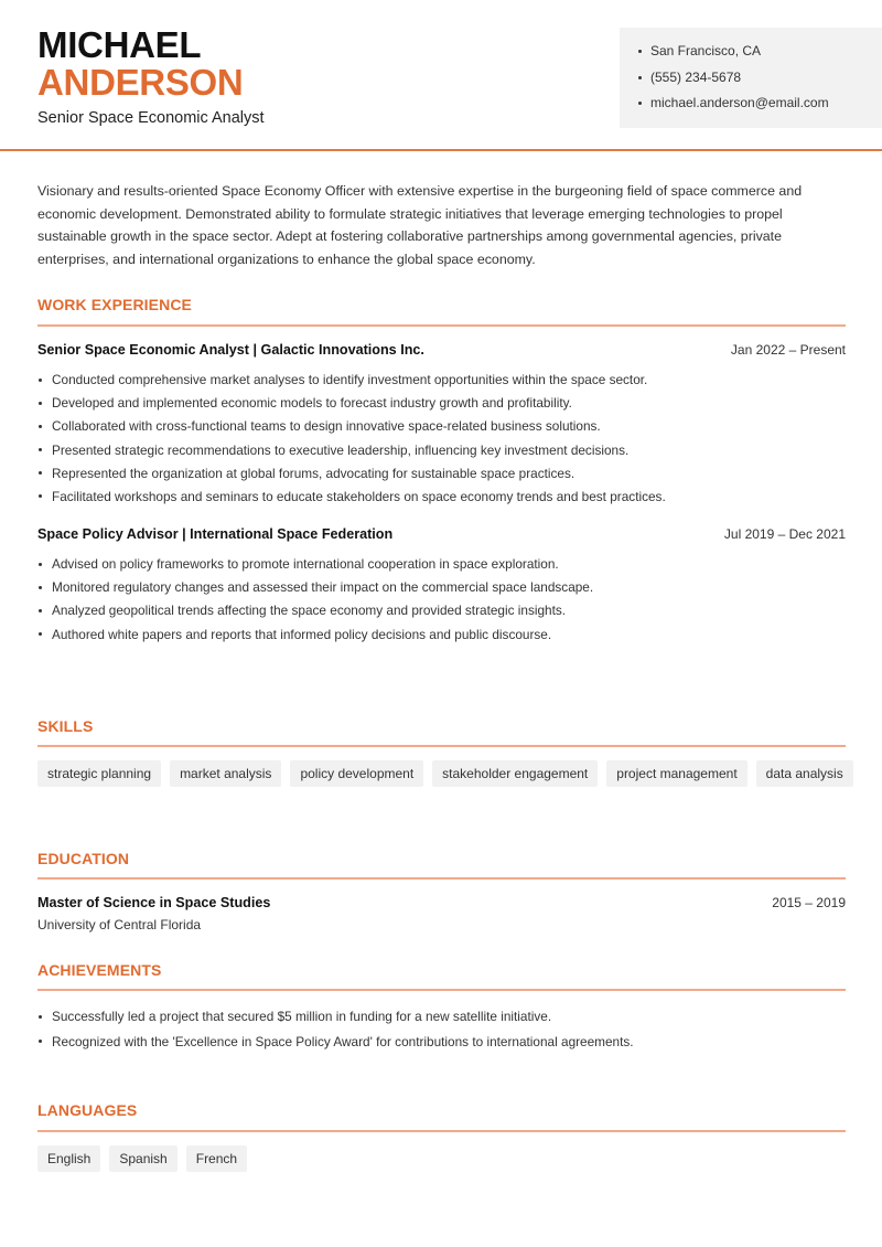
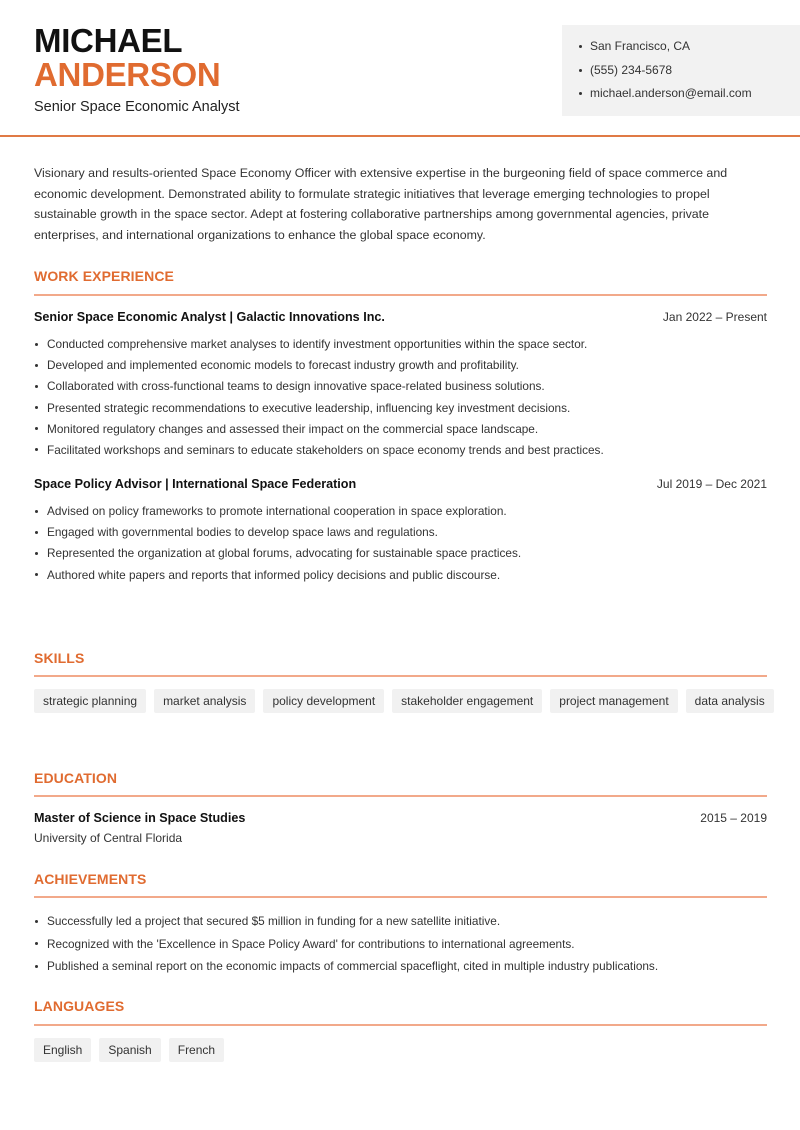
  MICHAEL
  ANDERSON
  Senior Space Economic Analyst
  San Francisco, CA
  (555) 234-5678
  michael.anderson@email.com
  Visionary and results-oriented Space Economy Officer with extensive expertise in the burgeoning field of space commerce and economic development. Demonstrated ability to formulate strategic initiatives that leverage emerging technologies to propel sustainable growth in the space sector. Adept at fostering collaborative partnerships among governmental agencies, private enterprises, and international organizations to enhance the global space economy.
  WORK EXPERIENCE
  Senior Space Economic Analyst | Galactic Innovations Inc.
  Jan 2022 – Present
  Conducted comprehensive market analyses to identify investment opportunities within the space sector.
  Developed and implemented economic models to forecast industry growth and profitability.
  Collaborated with cross-functional teams to design innovative space-related business solutions.
  Presented strategic recommendations to executive leadership, influencing key investment decisions.
- Represented the organization at global forums, advocating for sustainable space practices.
+ Monitored regulatory changes and assessed their impact on the commercial space landscape.
  Facilitated workshops and seminars to educate stakeholders on space economy trends and best practices.
  Space Policy Advisor | International Space Federation
  Jul 2019 – Dec 2021
  Advised on policy frameworks to promote international cooperation in space exploration.
+ Engaged with governmental bodies to develop space laws and regulations.
- Monitored regulatory changes and assessed their impact on the commercial space landscape.
+ Represented the organization at global forums, advocating for sustainable space practices.
- Analyzed geopolitical trends affecting the space economy and provided strategic insights.
  Authored white papers and reports that informed policy decisions and public discourse.
  SKILLS
  strategic planning
  market analysis
  policy development
  stakeholder engagement
  project management
  data analysis
  EDUCATION
  Master of Science in Space Studies
  2015 – 2019
  University of Central Florida
  ACHIEVEMENTS
  Successfully led a project that secured $5 million in funding for a new satellite initiative.
  Recognized with the 'Excellence in Space Policy Award' for contributions to international agreements.
+ Published a seminal report on the economic impacts of commercial spaceflight, cited in multiple industry publications.
  LANGUAGES
  English
  Spanish
  French
